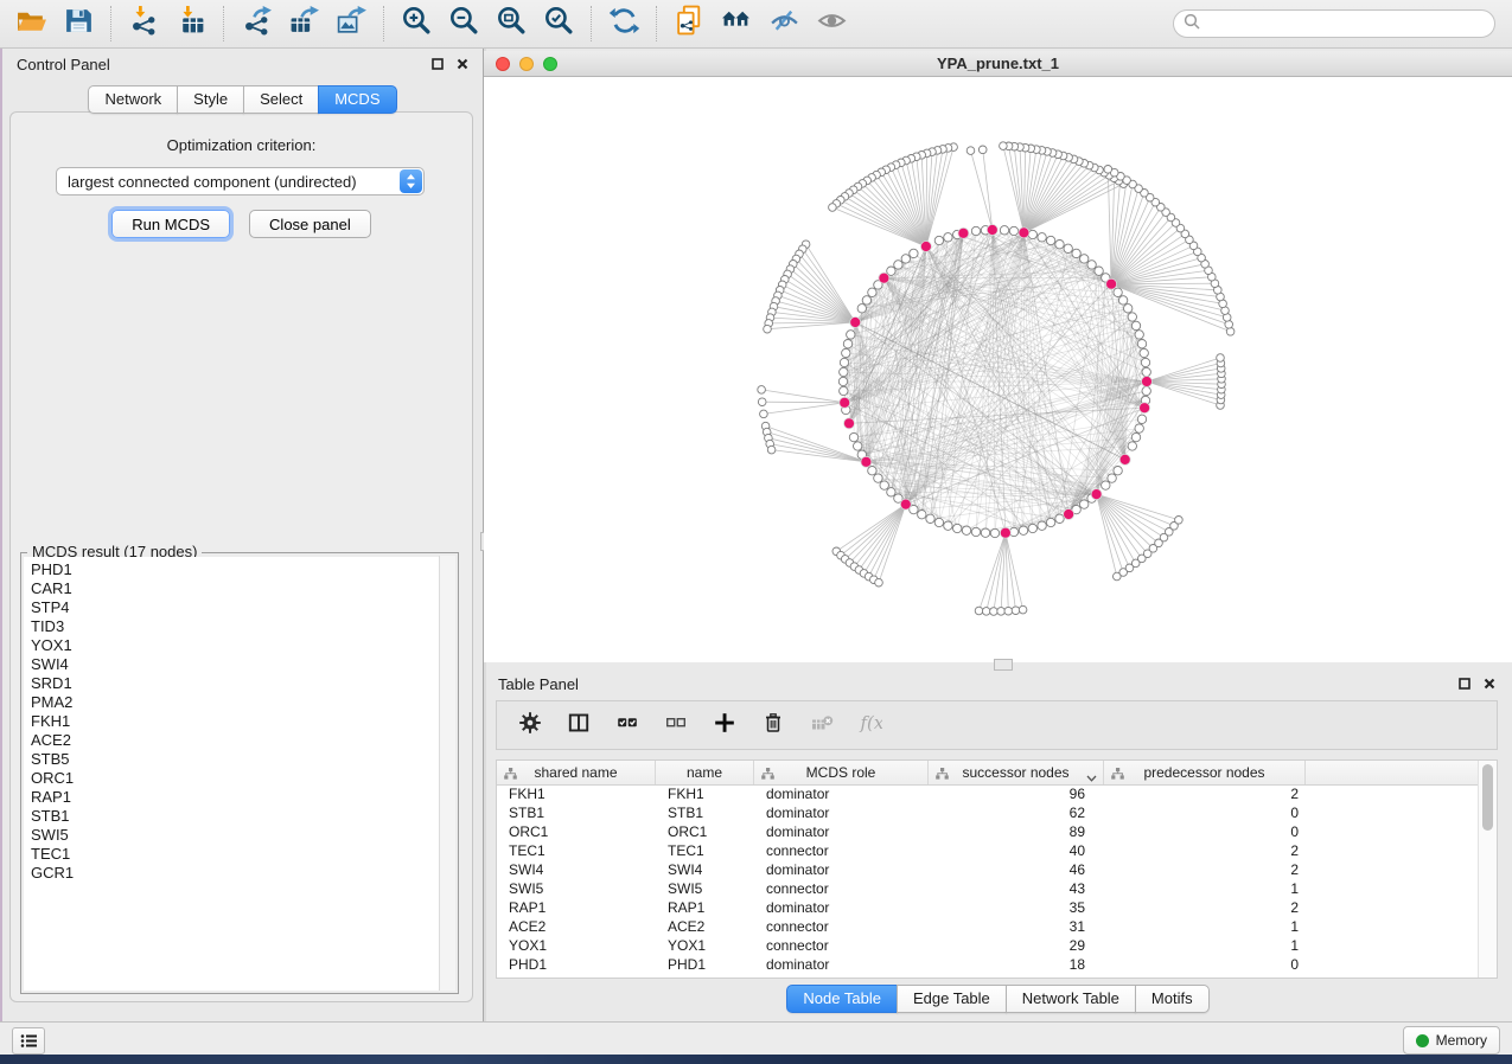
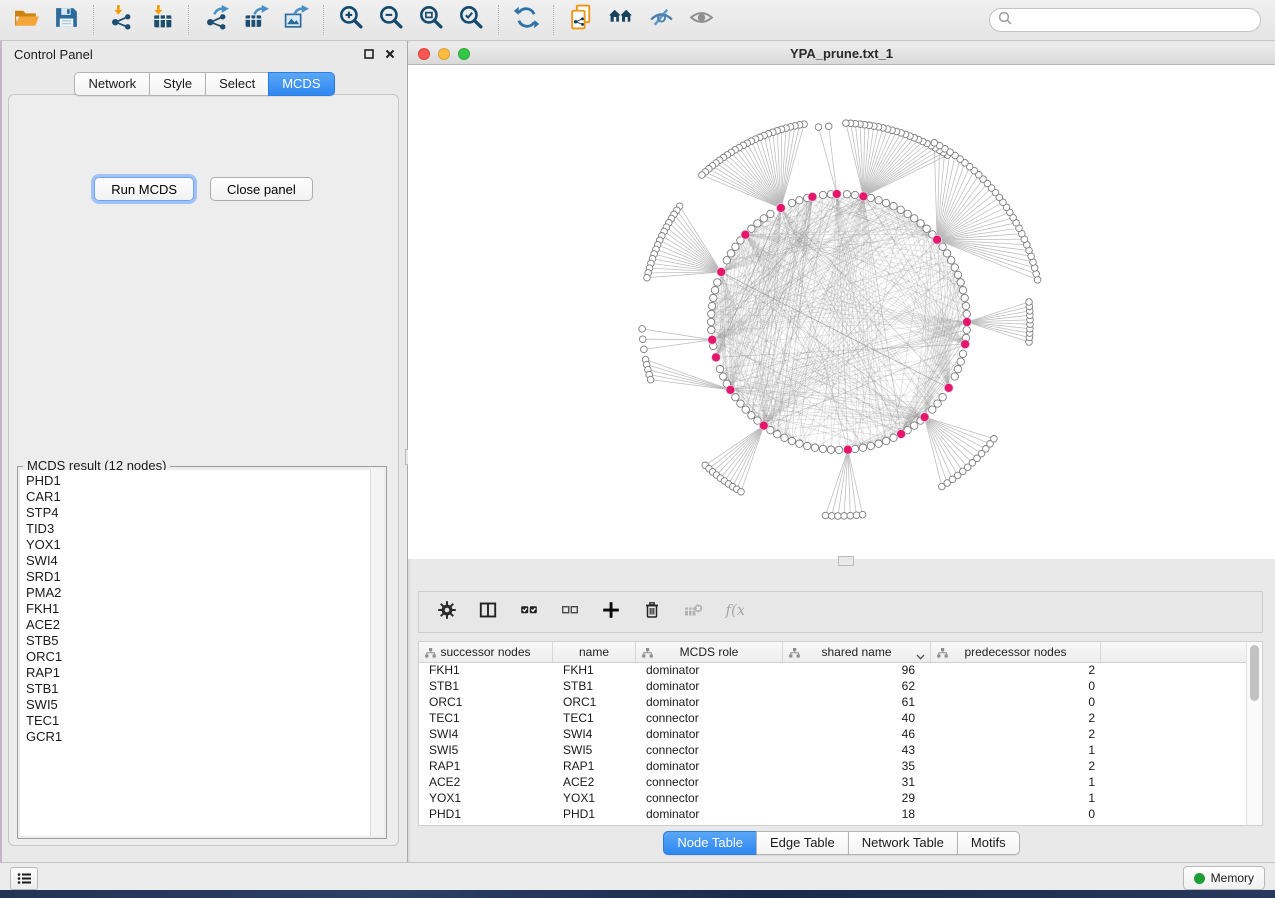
  Control Panel
  Network
  Style
  Select
  MCDS
- Optimization criterion:
- largest connected component (undirected)
  Run MCDS
  Close panel
- MCDS result (17 nodes)
+ MCDS result (12 nodes)
  PHD1
  CAR1
  STP4
  TID3
  YOX1
  SWI4
  SRD1
  PMA2
  FKH1
  ACE2
  STB5
  ORC1
  RAP1
  STB1
  SWI5
  TEC1
  GCR1
  YPA_prune.txt_1
- Table Panel
  f(x
- shared name
+ successor nodes
  name
  MCDS role
- successor nodes
+ shared name
  predecessor nodes
  FKH1
  FKH1
  dominator
  96
  2
  STB1
  STB1
  dominator
  62
  0
  ORC1
  ORC1
  dominator
- 89
+ 61
  0
  TEC1
  TEC1
  connector
  40
  2
  SWI4
  SWI4
  dominator
  46
  2
  SWI5
  SWI5
  connector
  43
  1
  RAP1
  RAP1
  dominator
  35
  2
  ACE2
  ACE2
  connector
  31
  1
  YOX1
  YOX1
  connector
  29
  1
  PHD1
  PHD1
  dominator
  18
  0
  Node Table
  Edge Table
  Network Table
  Motifs
  Memory
